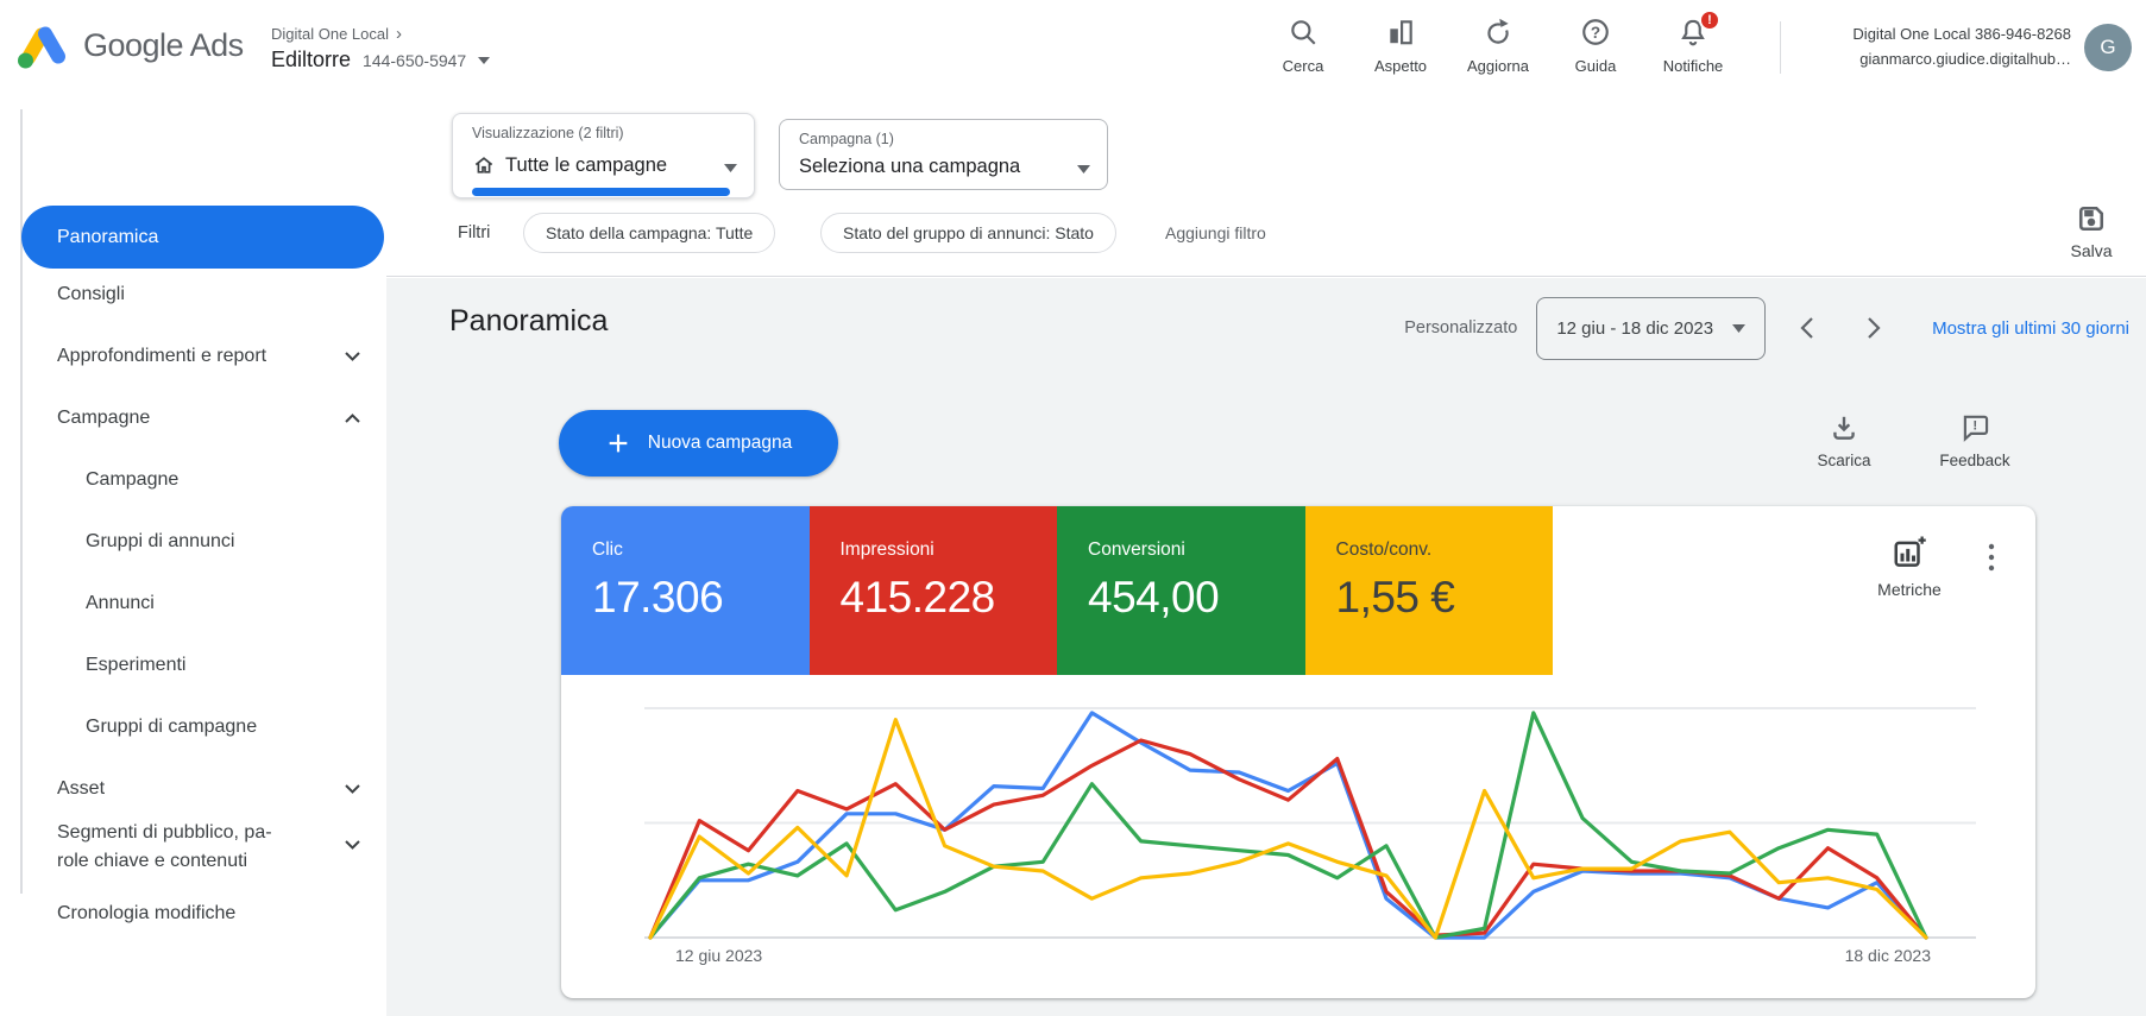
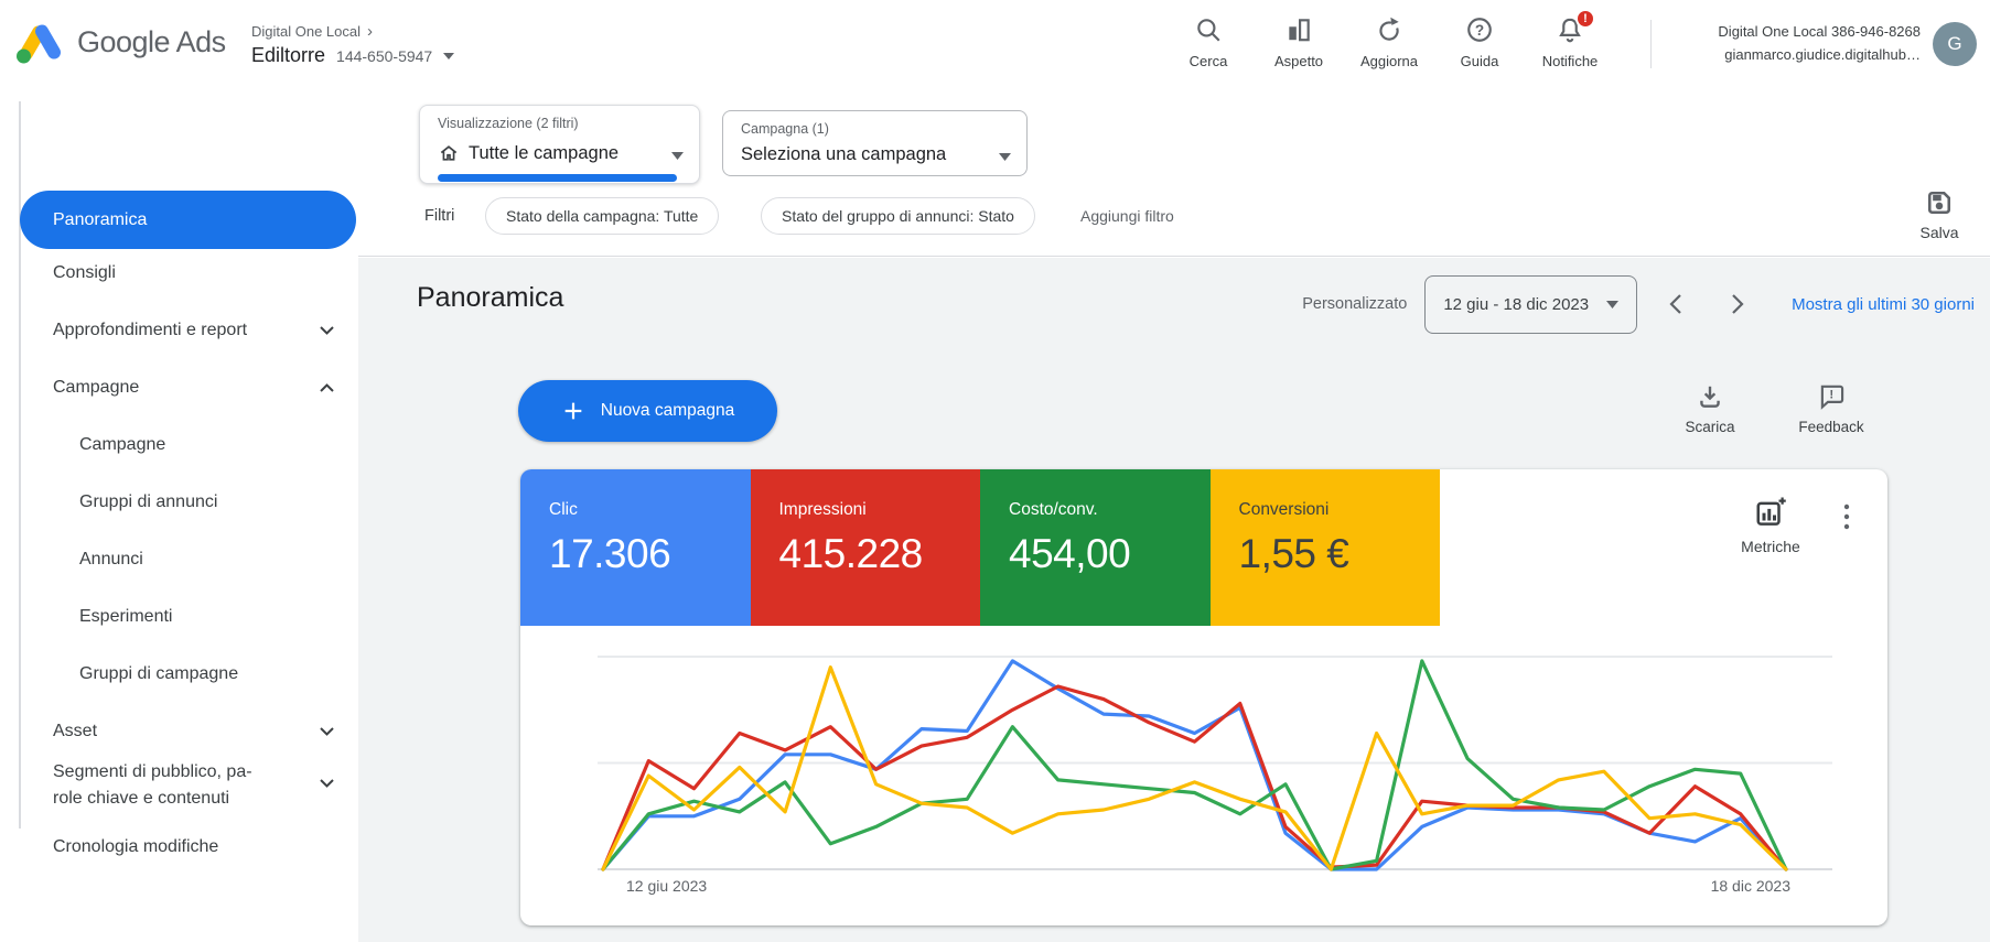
  Google Ads
  Digital One Local
  ›
  Ediltorre
  144-650-5947
  Cerca
  Aspetto
  Aggiorna
  ?
  Guida
  Notifiche
  !
  Digital One Local 386-946-8268
  gianmarco.giudice.digitalhub…
  G
  Panoramica
  Consigli
  Approfondimenti e report
  Campagne
  Campagne
  Gruppi di annunci
  Annunci
  Esperimenti
  Gruppi di campagne
  Asset
  Segmenti di pubblico, pa-
  role chiave e contenuti
  Cronologia modifiche
  Visualizzazione (2 filtri)
  Tutte le campagne
  Campagna (1)
  Seleziona una campagna
  Filtri
  Stato della campagna: Tutte
  Stato del gruppo di annunci: Stato
  Aggiungi filtro
  Salva
  Panoramica
  Personalizzato
  12 giu - 18 dic 2023
  Mostra gli ultimi 30 giorni
  Nuova campagna
  Scarica
  !
  Feedback
  Clic
  17.306
  Impressioni
  415.228
- Conversioni
+ Costo/conv.
  454,00
- Costo/conv.
+ Conversioni
  1,55 €
  Metriche
  12 giu 2023
  18 dic 2023
